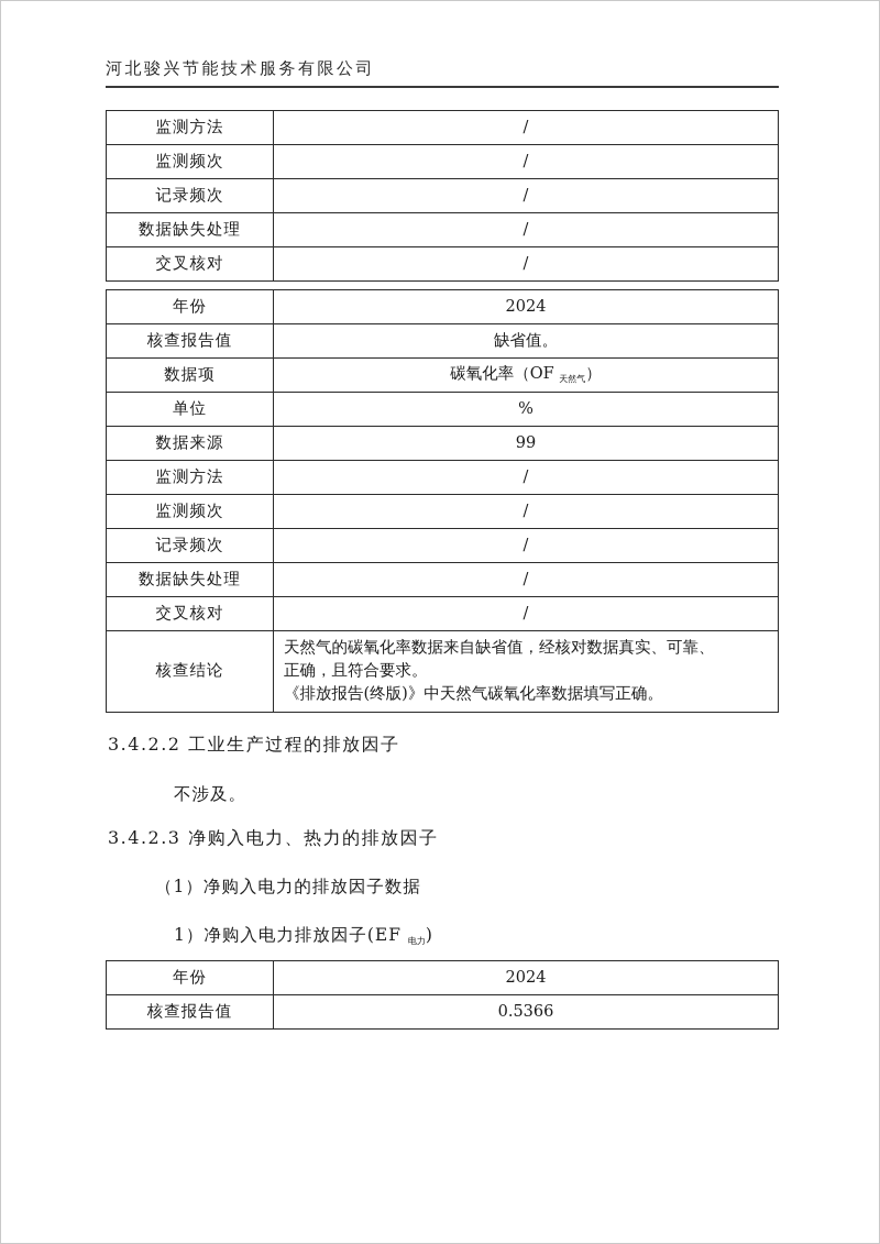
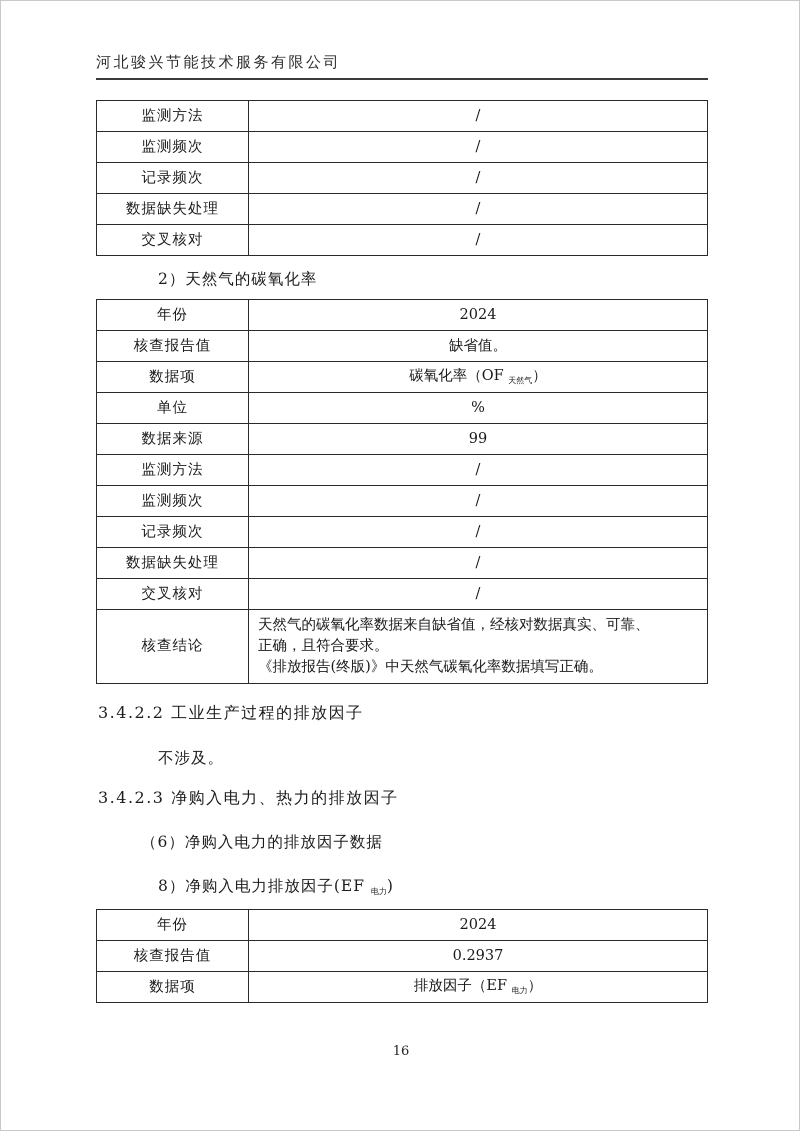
  河北骏兴节能技术服务有限公司
  监测方法	/
  监测频次	/
  记录频次	/
  数据缺失处理	/
  交叉核对	/
+ 2）天然气的碳氧化率
  年份	2024
  核查报告值	缺省值。
  数据项	碳氧化率（OF 天然气）
  单位	%
  数据来源	99
  监测方法	/
  监测频次	/
  记录频次	/
  数据缺失处理	/
  交叉核对	/
  核查结论	天然气的碳氧化率数据来自缺省值，经核对数据真实、可靠、 正确，且符合要求。 《排放报告(终版)》中天然气碳氧化率数据填写正确。
  3.4.2.2 工业生产过程的排放因子
  不涉及。
  3.4.2.3 净购入电力、热力的排放因子
- （1）净购入电力的排放因子数据
+ （6）净购入电力的排放因子数据
- 1）净购入电力排放因子(EF 电力)
+ 8）净购入电力排放因子(EF 电力)
  年份	2024
- 核查报告值	0.5366
+ 核查报告值	0.2937
+ 数据项	排放因子（EF 电力）
+ 16
